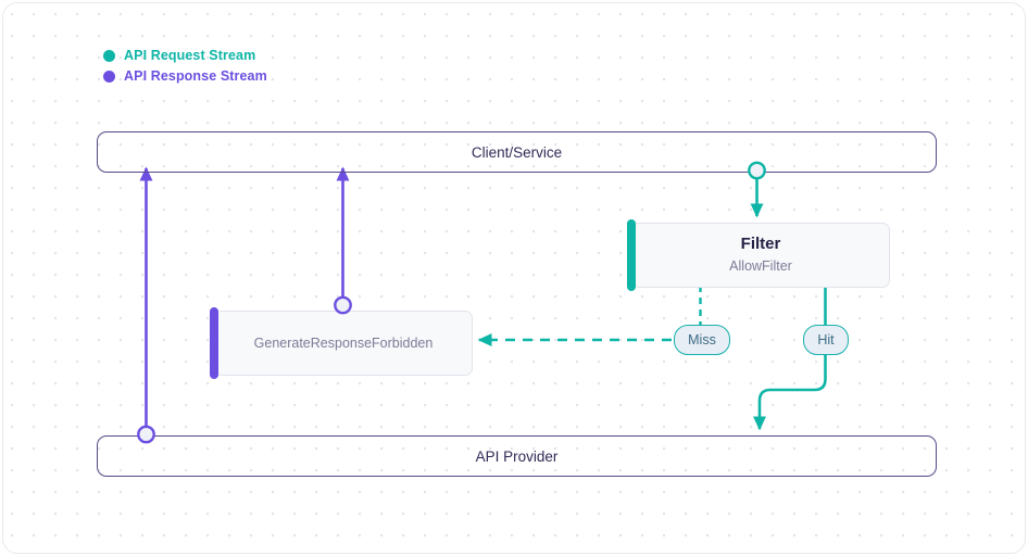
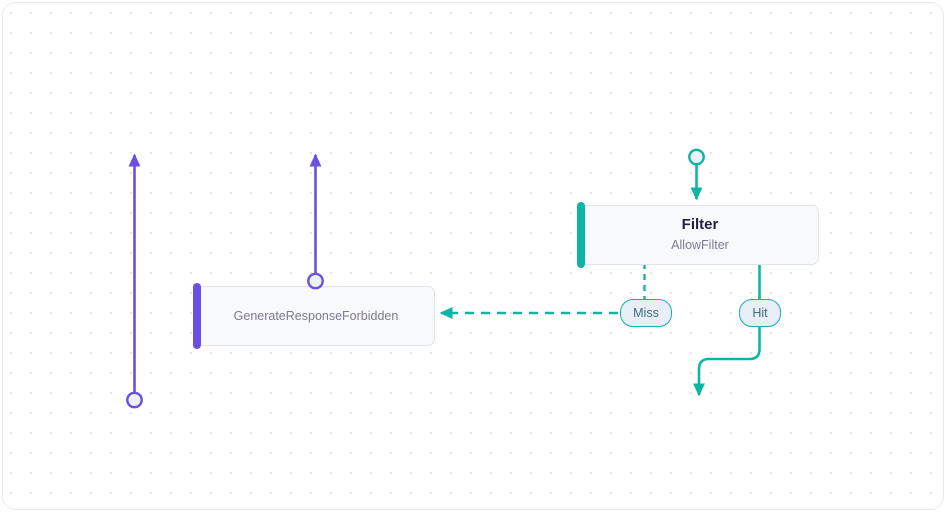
- API Request Stream
- API Response Stream
- Client/Service
- API Provider
  Filter
  AllowFilter
  GenerateResponseForbidden
  Miss
  Hit
